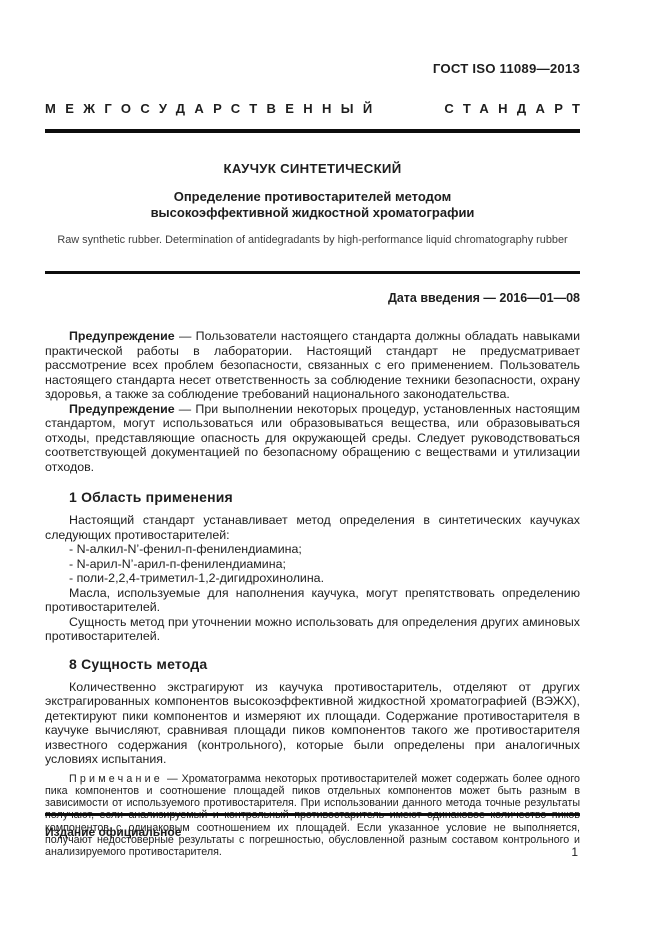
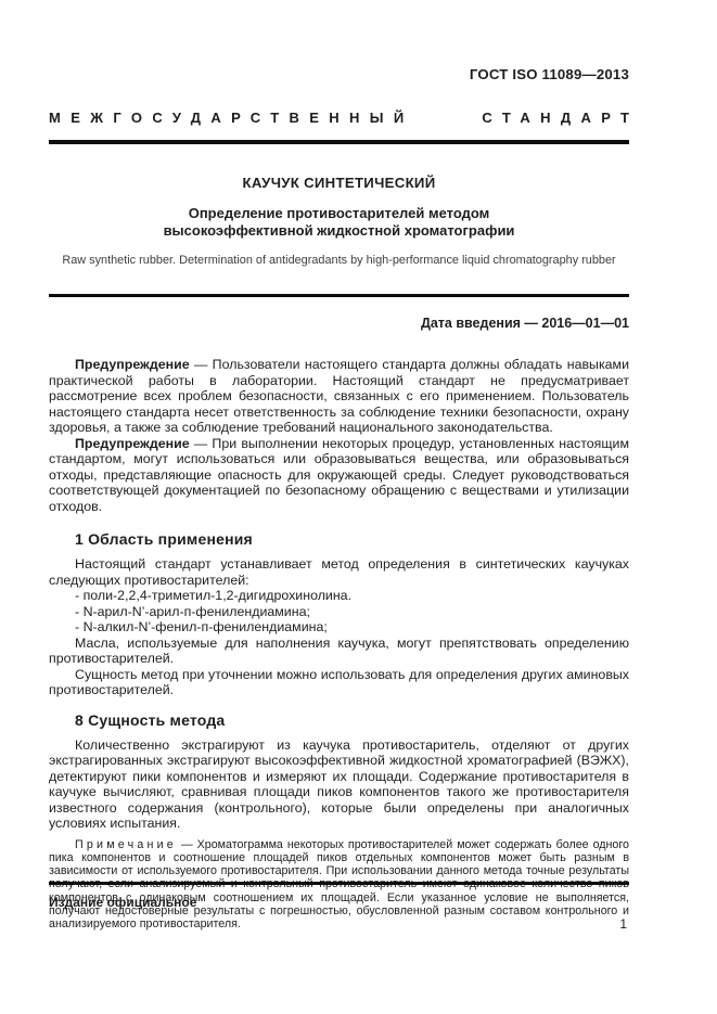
  ГОСТ ISO 11089—2013
  МЕЖГОСУДАРСТВЕННЫЙ
  СТАНДАРТ
  КАУЧУК СИНТЕТИЧЕСКИЙ
  Определение противостарителей методом
  высокоэффективной жидкостной хроматографии
  Raw synthetic rubber. Determination of antidegradants by high-performance liquid chromatography rubber
- Дата введения — 2016—01—08
+ Дата введения — 2016—01—01
  Предупреждение — Пользователи настоящего стандарта должны обладать навыками практической работы в лаборатории. Настоящий стандарт не предусматривает рассмотрение всех проблем безопасности, связанных с его применением. Пользователь настоящего стандарта несет ответственность за соблюдение техники безопасности, охрану здоровья, а также за соблюдение требований национального законодательства.
  Предупреждение — При выполнении некоторых процедур, установленных настоящим стандартом, могут использоваться или образовываться вещества, или образовываться отходы, представляющие опасность для окружающей среды. Следует руководствоваться соответствующей документацией по безопасному обращению с веществами и утилизации отходов.
  1 Область применения
  Настоящий стандарт устанавливает метод определения в синтетических каучуках следующих противостарителей:
- - N-алкил-N’-фенил-п-фенилендиамина;
+ - поли-2,2,4-триметил-1,2-дигидрохинолина.
  - N-арил-N’-арил-п-фенилендиамина;
- - поли-2,2,4-триметил-1,2-дигидрохинолина.
+ - N-алкил-N’-фенил-п-фенилендиамина;
  Масла, используемые для наполнения каучука, могут препятствовать определению противостарителей.
  Сущность метод при уточнении можно использовать для определения других аминовых противостарителей.
  8 Сущность метода
- Количественно экстрагируют из каучука противостаритель, отделяют от других экстрагированных компонентов высокоэффективной жидкостной хроматографией (ВЭЖХ), детектируют пики компонентов и измеряют их площади. Содержание противостарителя в каучуке вычисляют, сравнивая площади пиков компонентов такого же противостарителя известного содержания (контрольного), которые были определены при аналогичных условиях испытания.
+ Количественно экстрагируют из каучука противостаритель, отделяют от других экстрагированных экстрагируют высокоэффективной жидкостной хроматографией (ВЭЖХ), детектируют пики компонентов и измеряют их площади. Содержание противостарителя в каучуке вычисляют, сравнивая площади пиков компонентов такого же противостарителя известного содержания (контрольного), которые были определены при аналогичных условиях испытания.
  Примечание — Хроматограмма некоторых противостарителей может содержать более одного пика компонентов и соотношение площадей пиков отдельных компонентов может быть разным в зависимости от используемого противостарителя. При использовании данного метода точные результаты компонентов с одинаковым соотношением их площадей. Если указанное условие не выполняется, получают недостоверные результаты с погрешностью, обусловленной разным составом контрольного и анализируемого противостарителя.
  Издание официальное
  1
